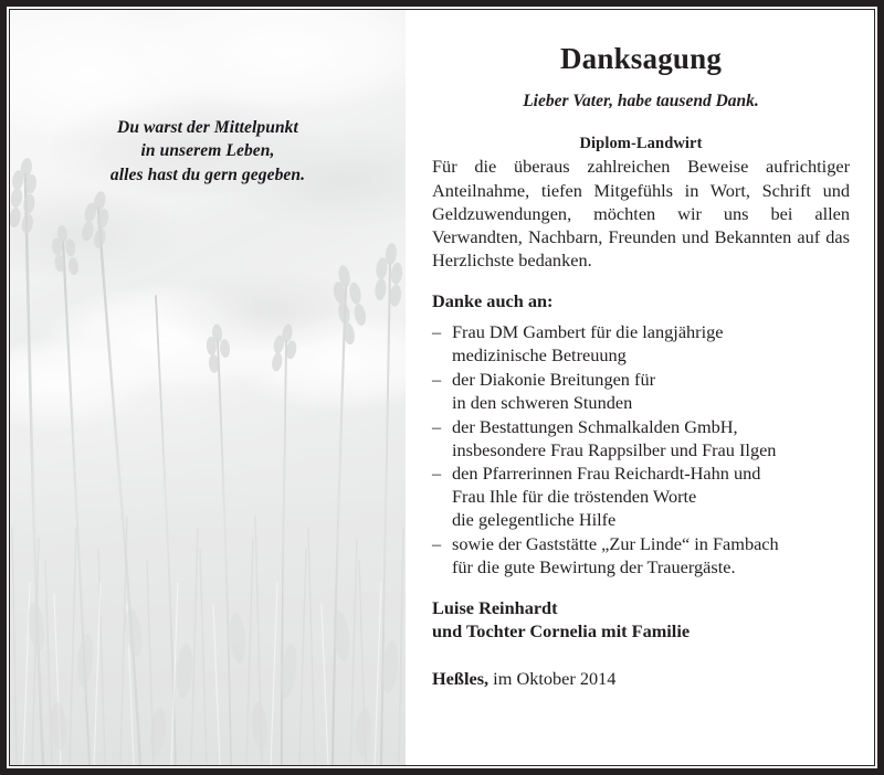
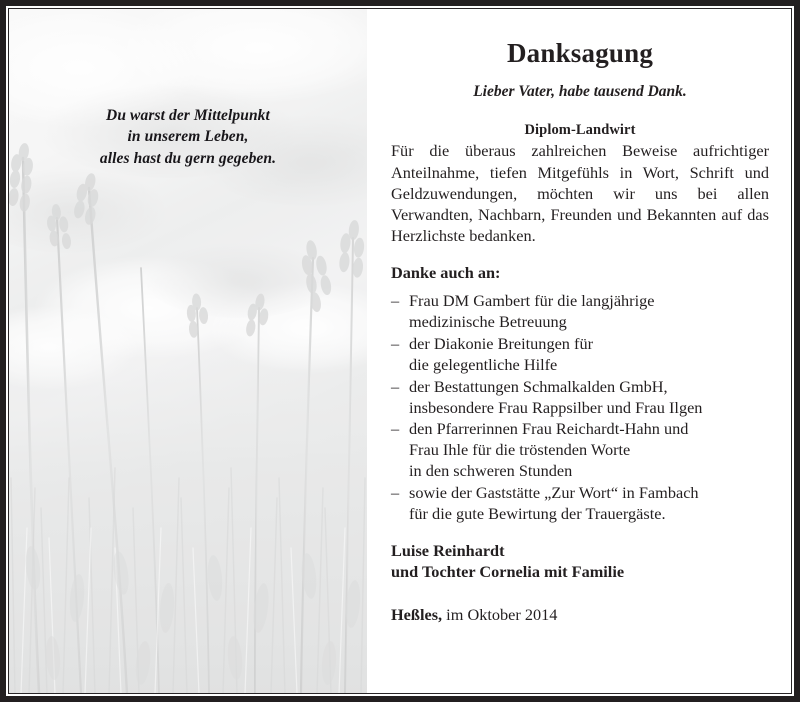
  Du warst der Mittelpunkt
  in unserem Leben,
  alles hast du gern gegeben.
  Danksagung
  Lieber Vater, habe tausend Dank.
  Diplom-Landwirt
  Für die überaus zahlreichen Beweise aufrichtiger Anteilnahme, tiefen Mitgefühls in Wort, Schrift und Geldzuwendungen, möchten wir uns bei allen Verwandten, Nachbarn, Freunden und Bekannten auf das Herzlichste bedanken.
  Danke auch an:
  –
  Frau DM Gambert für die langjährige
  medizinische Betreuung
  –
  der Diakonie Breitungen für
- in den schweren Stunden
+ die gelegentliche Hilfe
  –
  der Bestattungen Schmalkalden GmbH,
  insbesondere Frau Rappsilber und Frau Ilgen
  –
  den Pfarrerinnen Frau Reichardt-Hahn und
  Frau Ihle für die tröstenden Worte
- die gelegentliche Hilfe
+ in den schweren Stunden
  –
- sowie der Gaststätte „Zur Linde“ in Fambach
+ sowie der Gaststätte „Zur Wort“ in Fambach
  für die gute Bewirtung der Trauergäste.
  Luise Reinhardt
  und Tochter Cornelia mit Familie
  Heßles, im Oktober 2014
